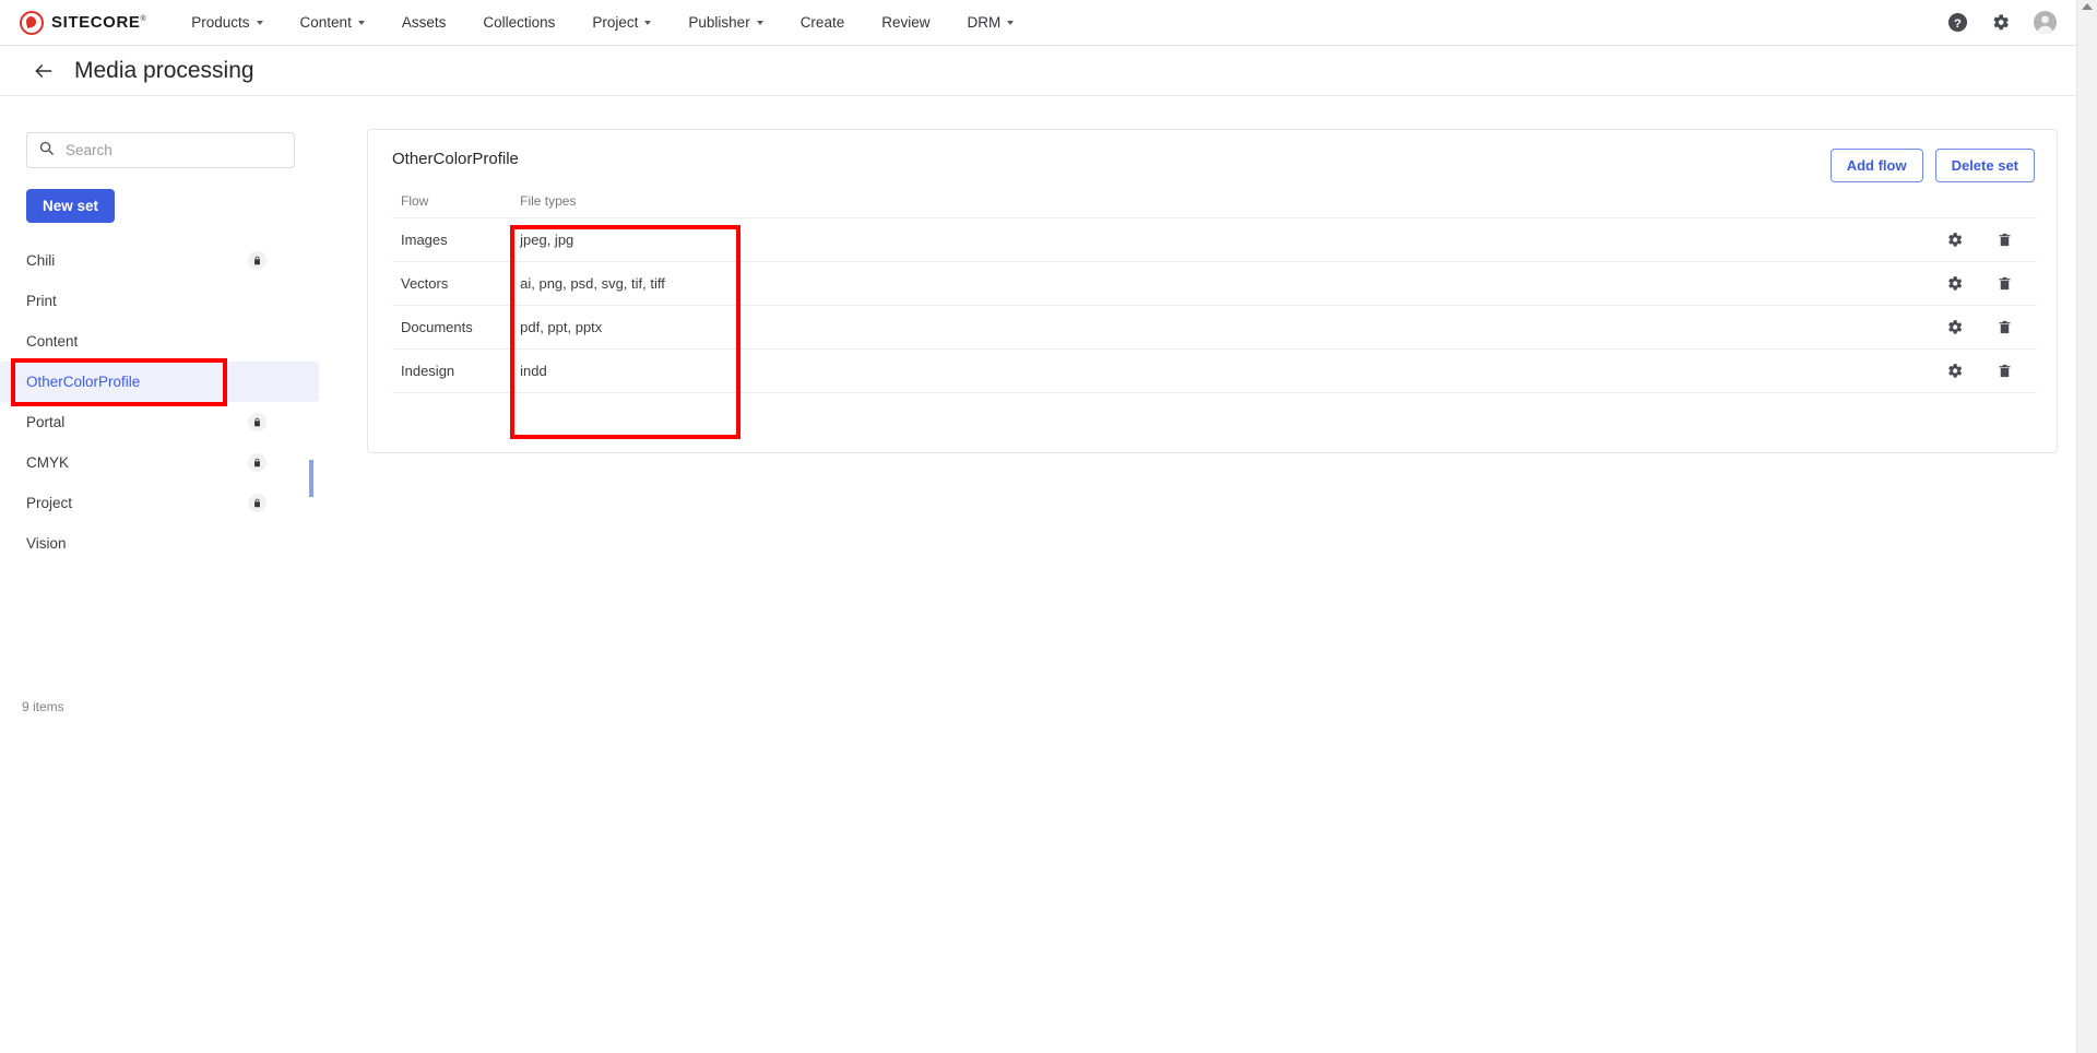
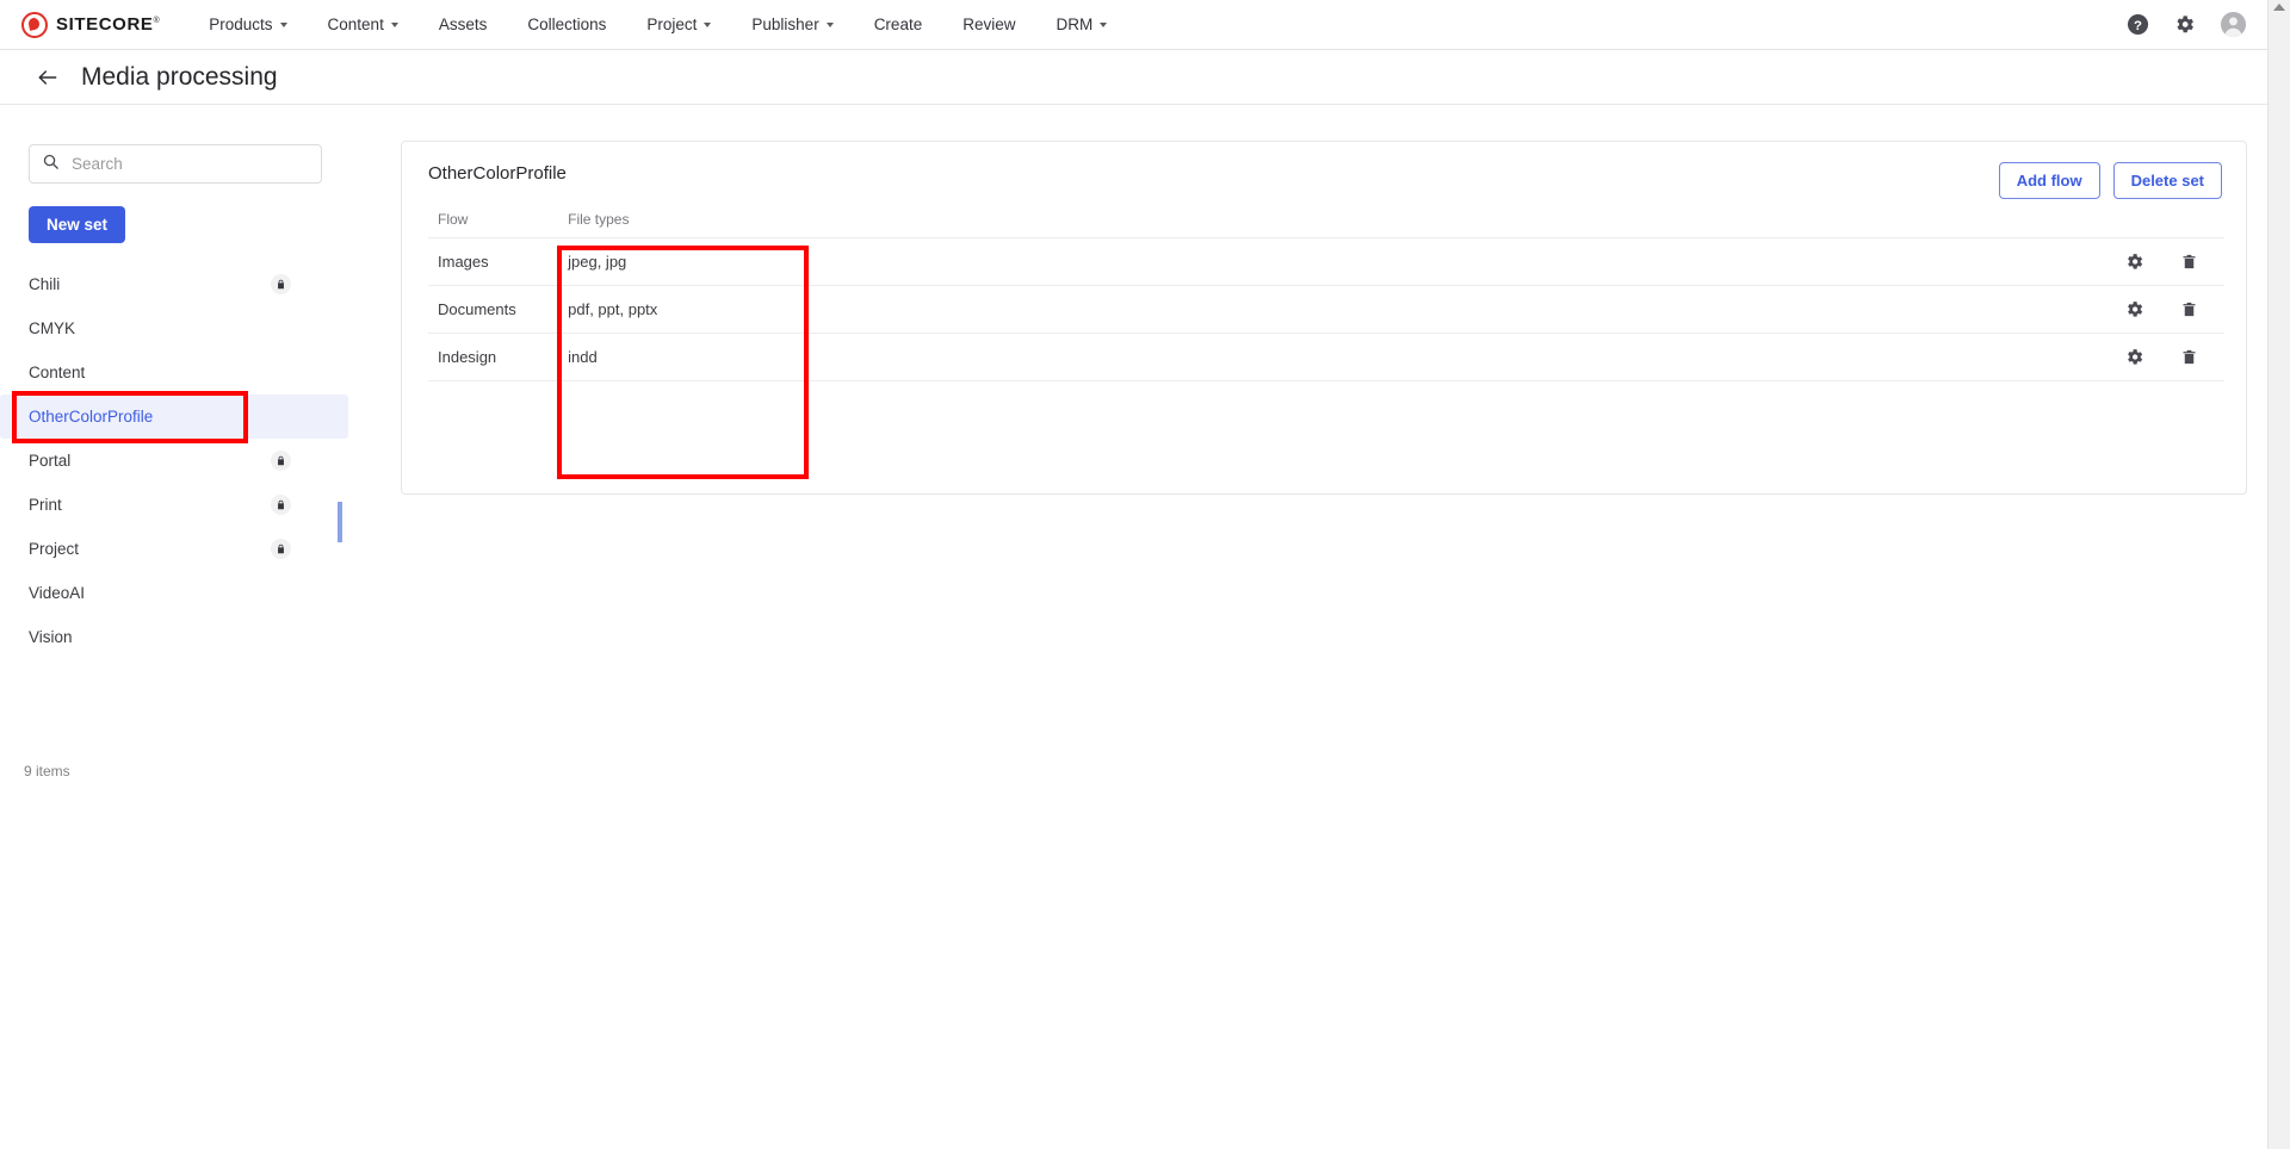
  SITECORE
  Products
  Content
  Assets
  Collections
  Project
  Publisher
  Create
  Review
  DRM
  ?
  Media processing
  Search
  New set
  Chili
- Print
+ CMYK
  Content
  OtherColorProfile
  Portal
- CMYK
+ Print
  Project
+ VideoAI
  Vision
  9 items
  OtherColorProfile
  Add flow
  Delete set
  Flow	File types
  Images	jpeg, jpg
- Vectors	ai, png, psd, svg, tif, tiff
  Documents	pdf, ppt, pptx
  Indesign	indd
